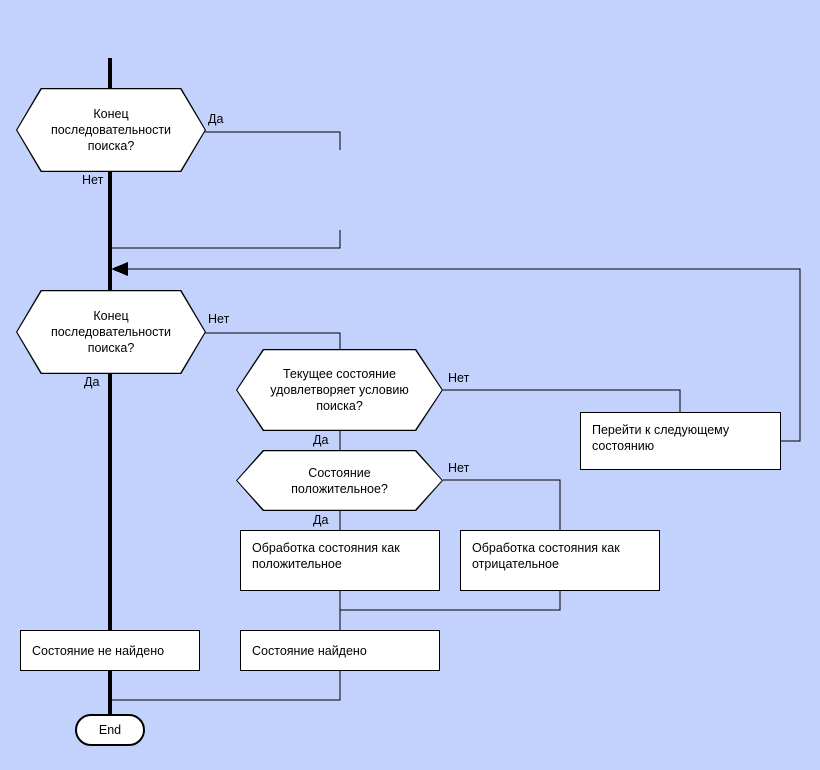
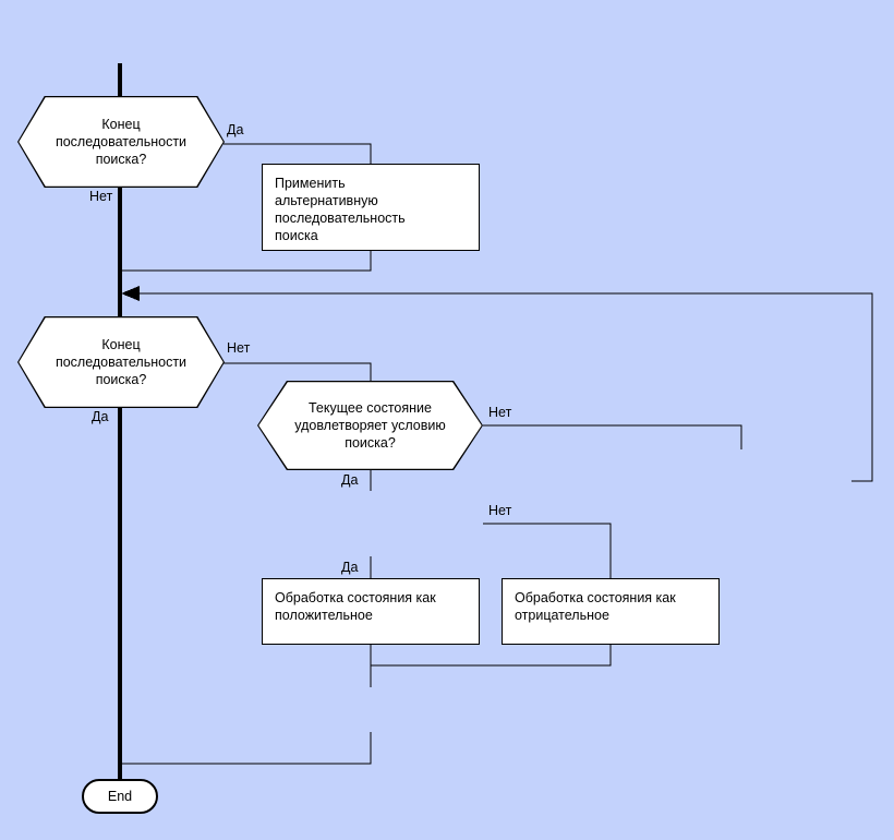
  Конец
  последовательности
  поиска?
+ Применить
+ альтернативную
+ последовательность
+ поиска
  Конец
  последовательности
  поиска?
  Текущее состояние
  удовлетворяет условию
  поиска?
- Состояние
- положительное?
- Перейти к следующему
- состоянию
  Обработка состояния как
  положительное
  Обработка состояния как
  отрицательное
- Состояние не найдено
- Состояние найдено
  End
  Да
  Нет
  Нет
  Да
  Нет
  Да
  Нет
  Да
